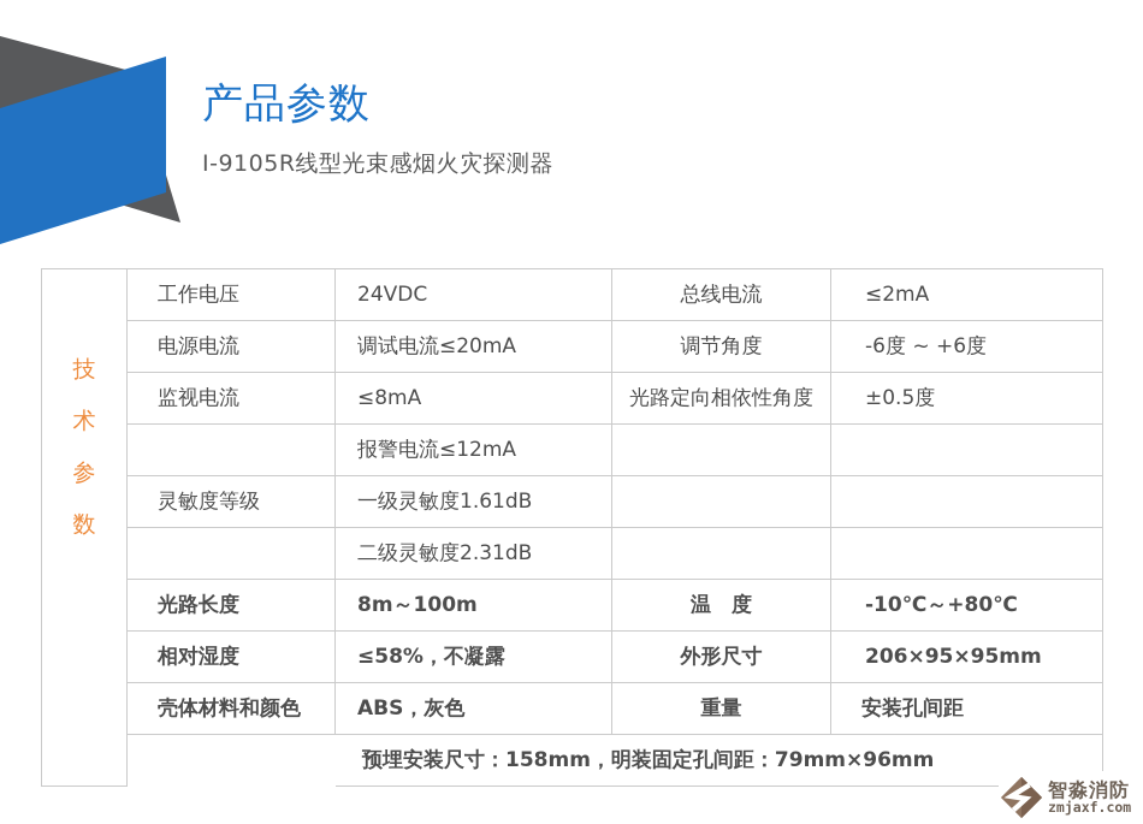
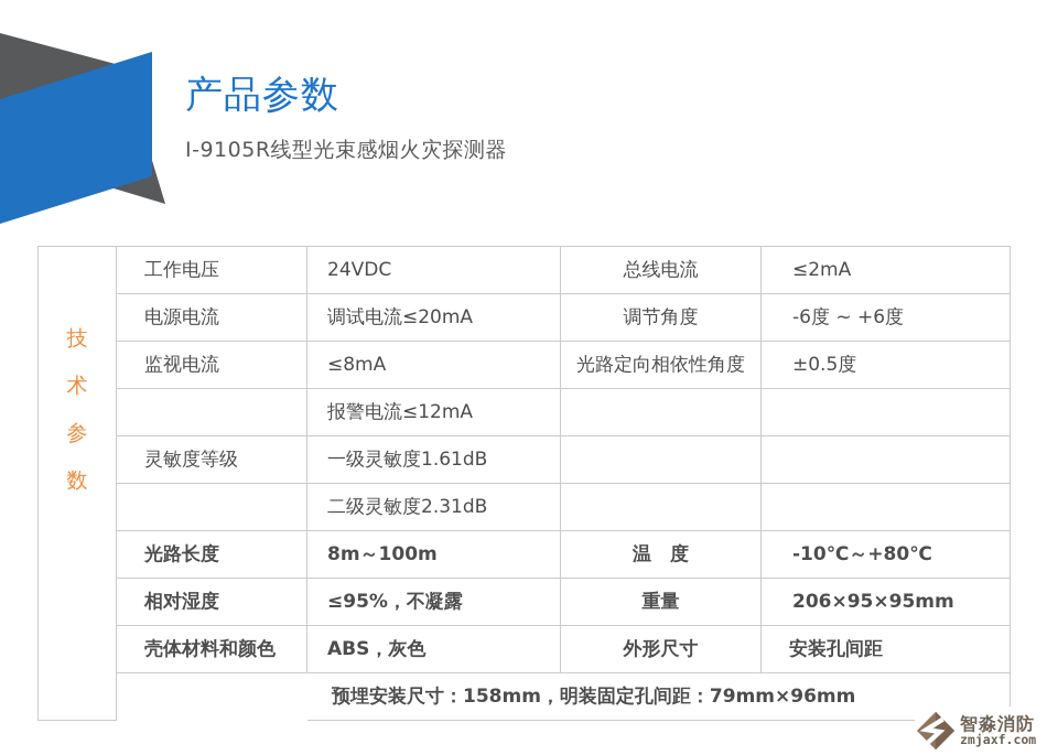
  产品参数
  I-9105R线型光束感烟火灾探测器
  技
  术
  参
  数
  工作电压
  24VDC
  总线电流
  ≤2mA
  电源电流
  调试电流≤20mA
  调节角度
  -6度 ~ +6度
  监视电流
  ≤8mA
  光路定向相依性角度
  ±0.5度
  报警电流≤12mA
  灵敏度等级
  一级灵敏度1.61dB
  二级灵敏度2.31dB
  光路长度
  8m～100m
  温 度
  -10℃～+80℃
  相对湿度
- ≤58%，不凝露
+ ≤95%，不凝露
- 外形尺寸
+ 重量
  206×95×95mm
  壳体材料和颜色
  ABS，灰色
- 重量
+ 外形尺寸
  安装孔间距
  预埋安装尺寸：158mm，明装固定孔间距：79mm×96mm
  智淼消防
  zmjaxf.com
